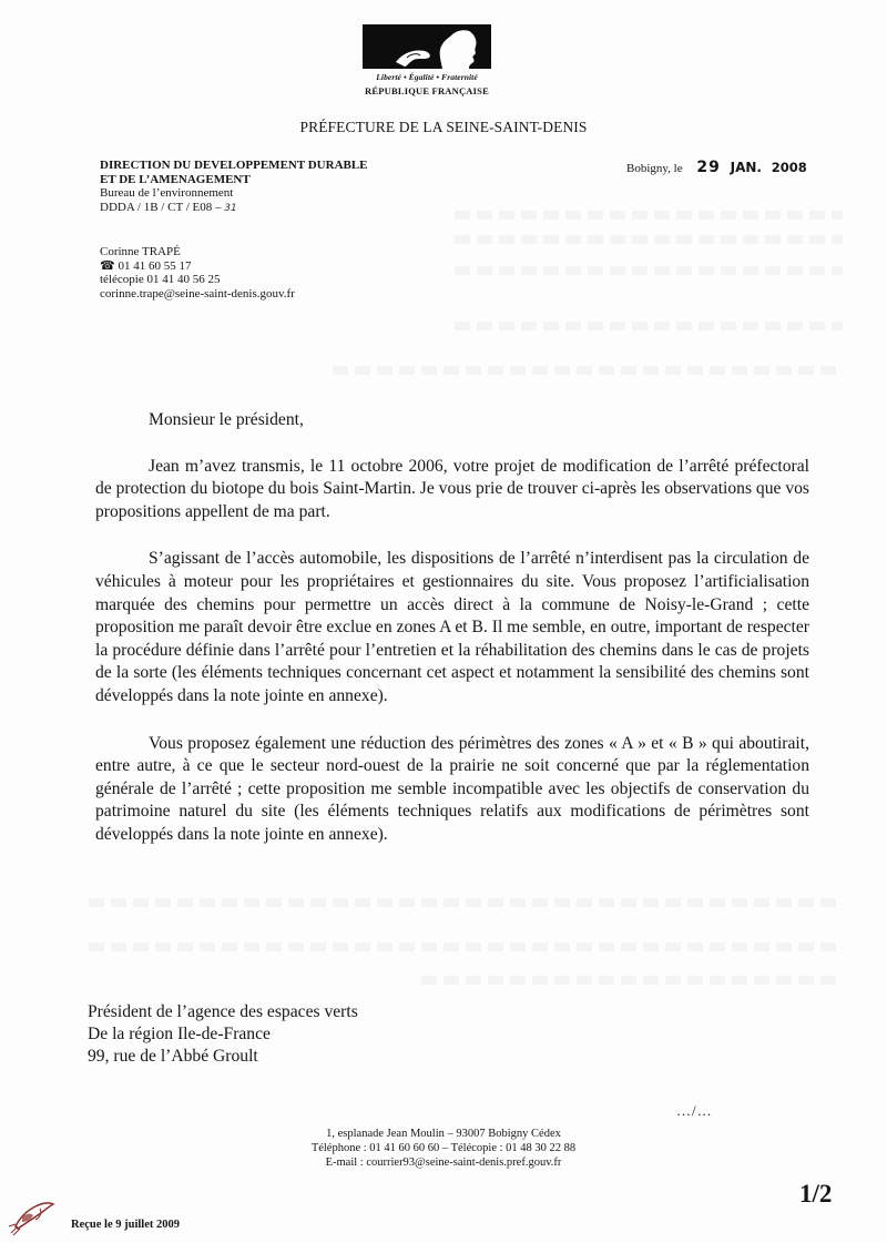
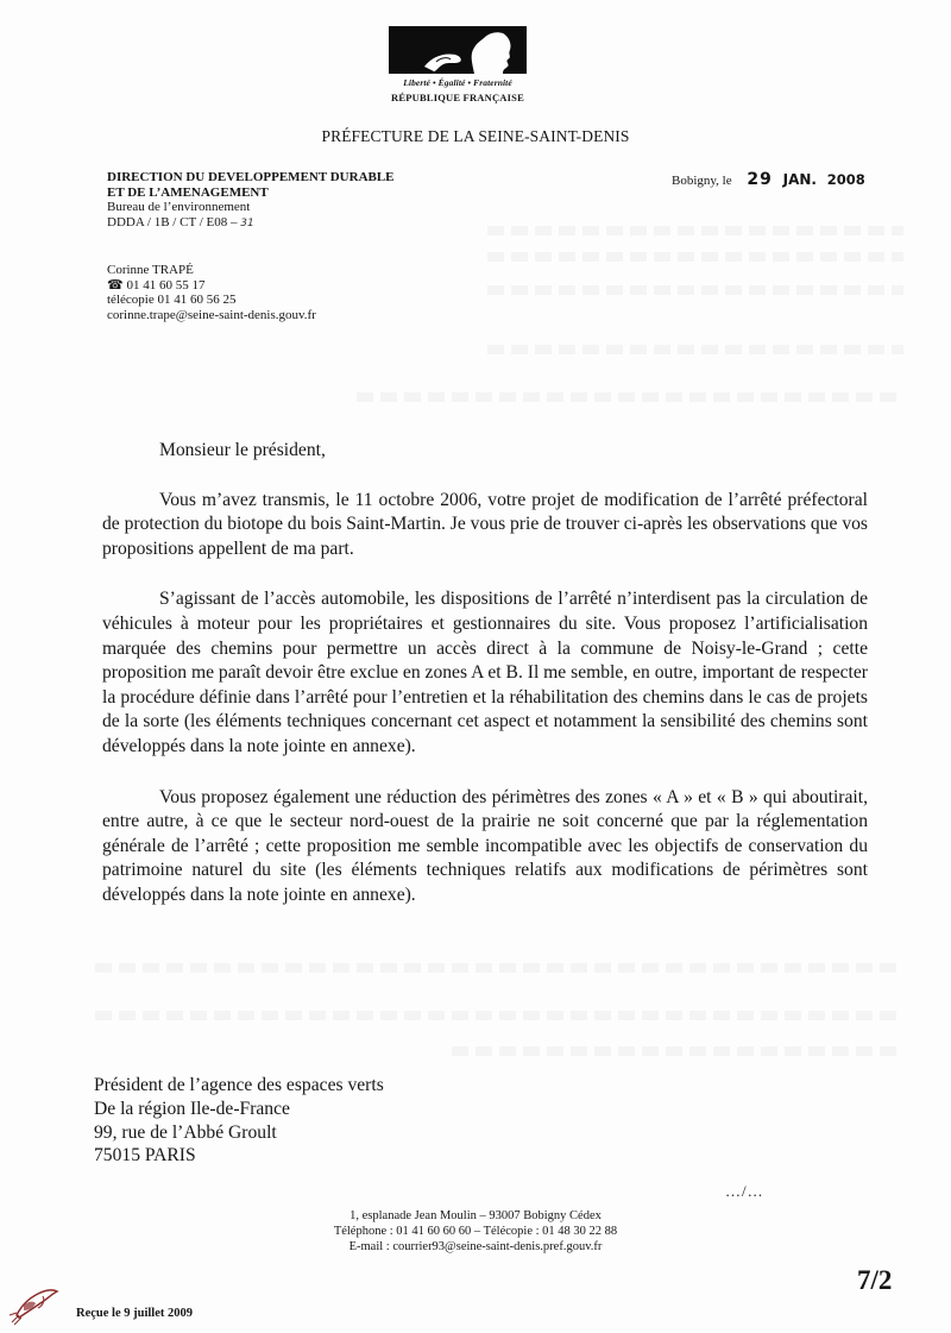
  Liberté • Égalité • Fraternité
  RÉPUBLIQUE FRANÇAISE
  PRÉFECTURE DE LA SEINE-SAINT-DENIS
  DIRECTION DU DEVELOPPEMENT DURABLE
  ET DE L’AMENAGEMENT
  Bureau de l’environnement
  DDDA / 1B / CT / E08 – 31
  Corinne TRAPÉ
  ☎ 01 41 60 55 17
- télécopie 01 41 40 56 25
+ télécopie 01 41 60 56 25
  corinne.trape@seine-saint-denis.gouv.fr
  Bobigny, le 29 JAN. 2008
  Monsieur le président,
- Jean m’avez transmis, le 11 octobre 2006, votre projet de modification de l’arrêté préfectoral de protection du biotope du bois Saint-Martin. Je vous prie de trouver ci-après les observations que vos propositions appellent de ma part.
+ Vous m’avez transmis, le 11 octobre 2006, votre projet de modification de l’arrêté préfectoral de protection du biotope du bois Saint-Martin. Je vous prie de trouver ci-après les observations que vos propositions appellent de ma part.
  S’agissant de l’accès automobile, les dispositions de l’arrêté n’interdisent pas la circulation de véhicules à moteur pour les propriétaires et gestionnaires du site. Vous proposez l’artificialisation marquée des chemins pour permettre un accès direct à la commune de Noisy-le-Grand ; cette proposition me paraît devoir être exclue en zones A et B. Il me semble, en outre, important de respecter la procédure définie dans l’arrêté pour l’entretien et la réhabilitation des chemins dans le cas de projets de la sorte (les éléments techniques concernant cet aspect et notamment la sensibilité des chemins sont développés dans la note jointe en annexe).
  Vous proposez également une réduction des périmètres des zones « A » et « B » qui aboutirait, entre autre, à ce que le secteur nord-ouest de la prairie ne soit concerné que par la réglementation générale de l’arrêté ; cette proposition me semble incompatible avec les objectifs de conservation du patrimoine naturel du site (les éléments techniques relatifs aux modifications de périmètres sont développés dans la note jointe en annexe).
  Président de l’agence des espaces verts
  De la région Ile-de-France
  99, rue de l’Abbé Groult
+ 75015 PARIS
  …/…
  1, esplanade Jean Moulin – 93007 Bobigny Cédex
  Téléphone : 01 41 60 60 60 – Télécopie : 01 48 30 22 88
  E-mail : courrier93@seine-saint-denis.pref.gouv.fr
- 1/2
+ 7/2
  Reçue le 9 juillet 2009
